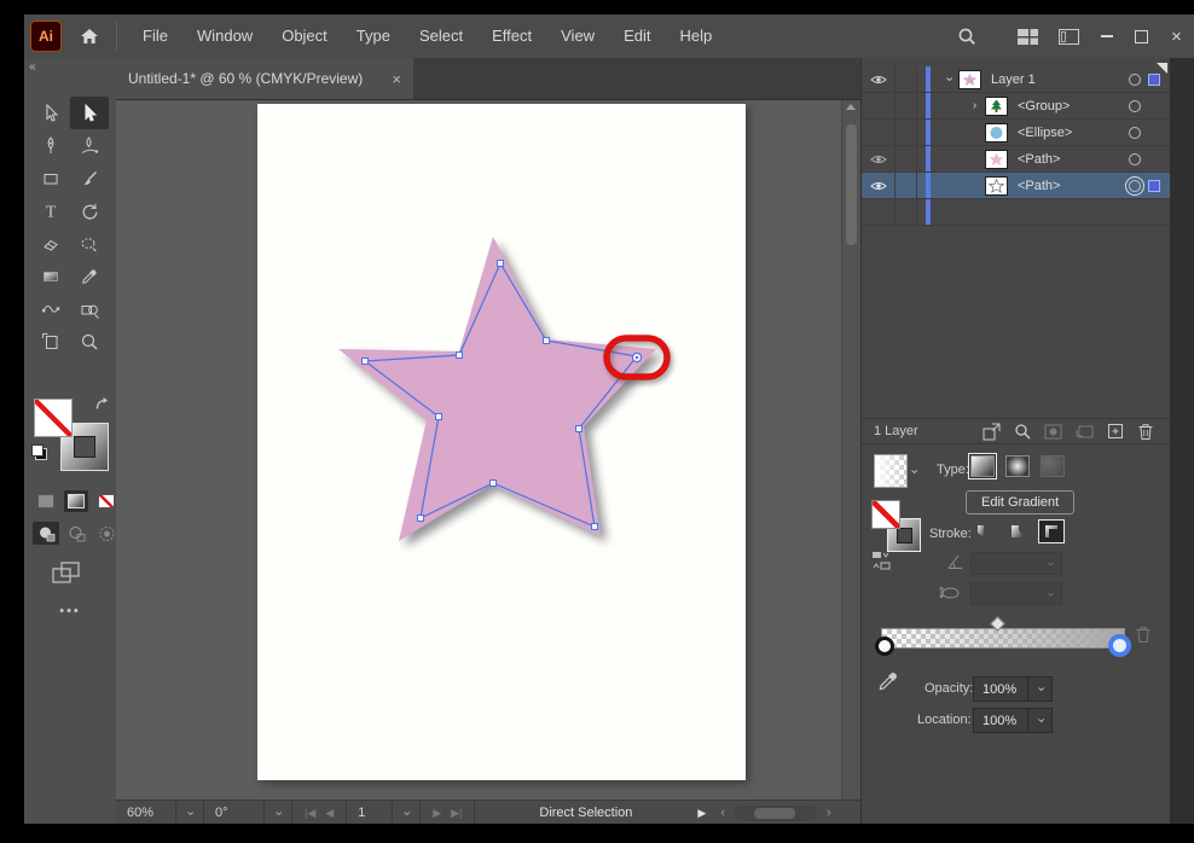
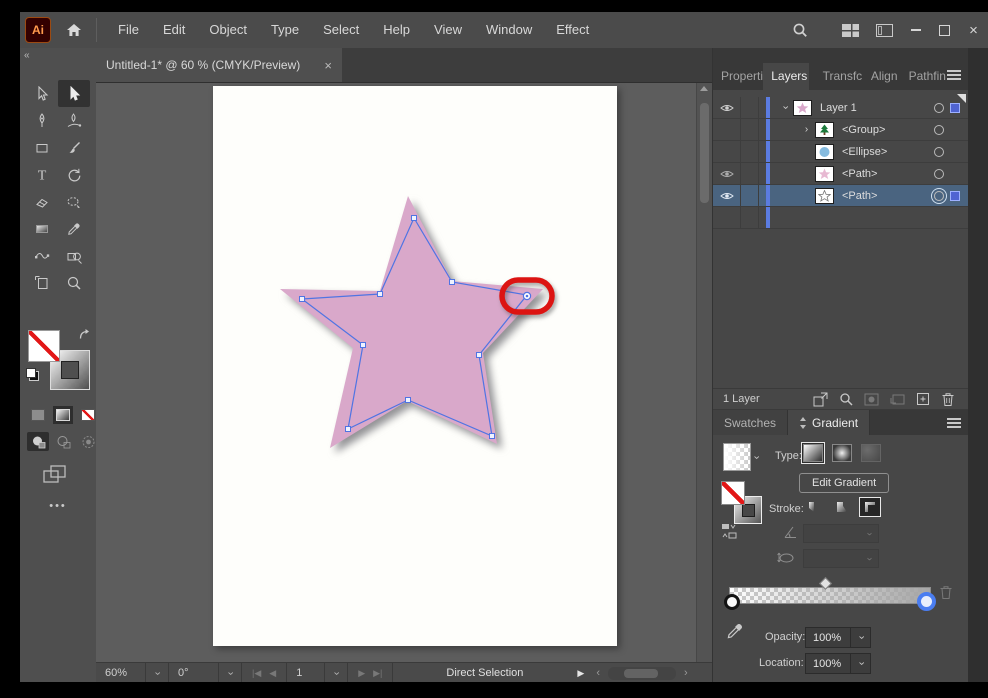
  Ai
  File
- Window
+ Edit
  Object
  Type
  Select
- Effect
+ Help
  View
- Edit
+ Window
- Help
+ Effect
  ×
  «
  T
  •••
  Untitled-1* @ 60 % (CMYK/Preview)
  ×
  60%
  0°
  |◀
  ◀
  1
  ▶
  ▶|
  Direct Selection
  ▶
  ‹
  ›
+ Properti
+ Layers
+ Transfc
+ Align
+ Pathfin
  Layer 1
  ›
  <Group>
  <Ellipse>
  <Path>
  <Path>
  1 Layer
+ Swatches
+ Gradient
  Type
  Edit Gradient
  Stroke:
  Opacity:
  100%
  Location:
  100%
